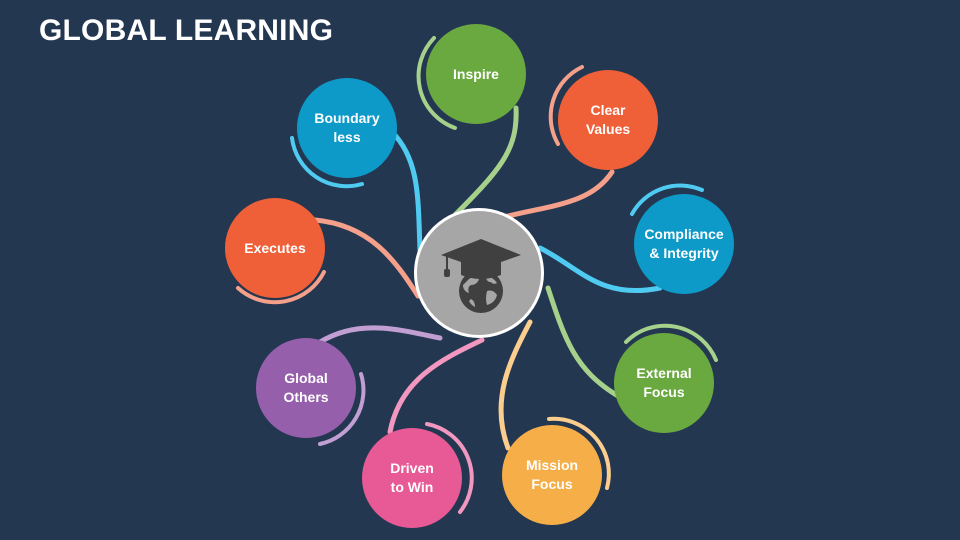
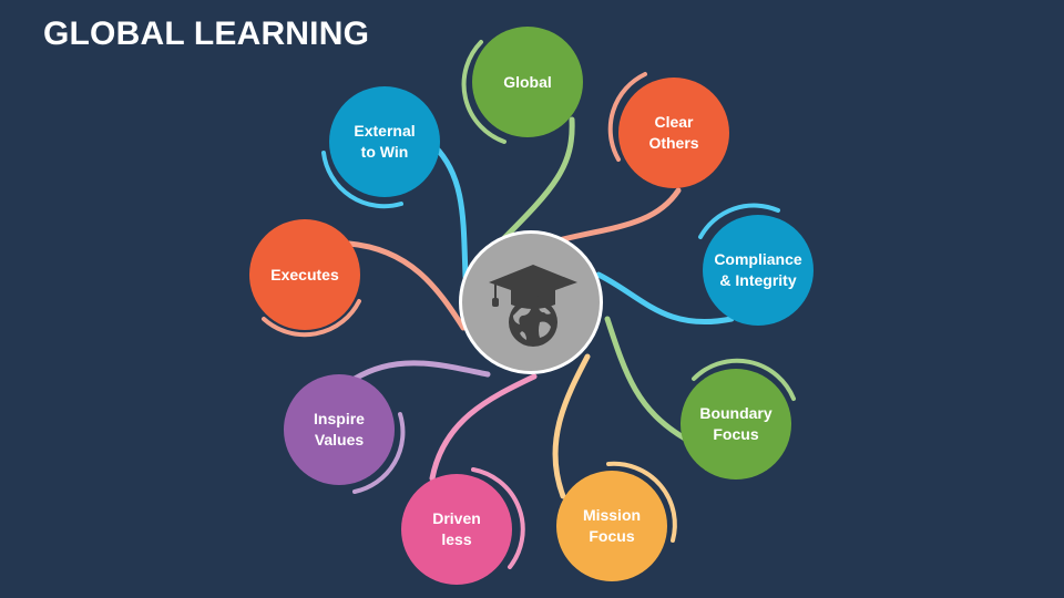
  GLOBAL LEARNING
- Inspire
+ Global
  Clear
- Values
+ Others
  Compliance
  & Integrity
- External
+ Boundary
  Focus
  Mission
  Focus
  Driven
- to Win
+ less
- Global
+ Inspire
- Others
+ Values
  Executes
- Boundary
+ External
- less
+ to Win
